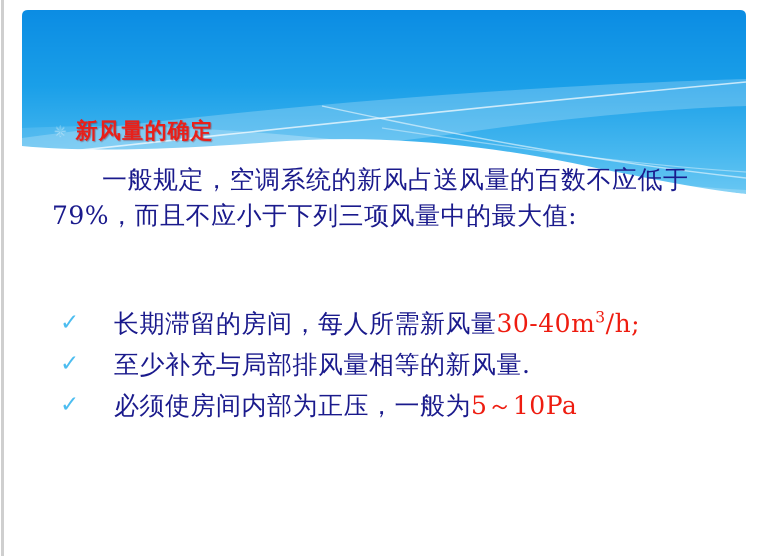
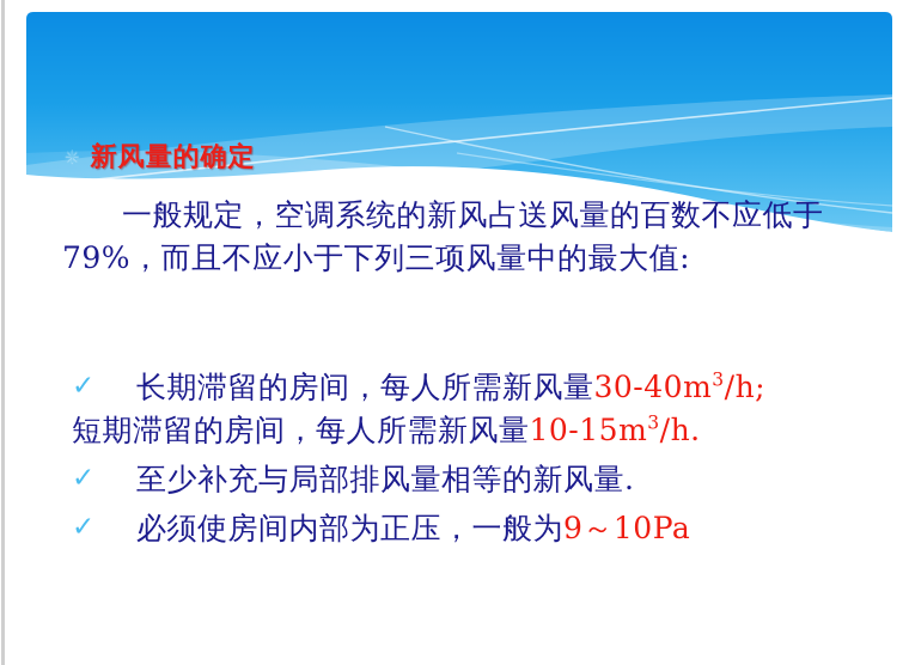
  ✳
  新风量的确定
  一般规定，空调系统的新风占送风量的百数不应低于79%，而且不应小于下列三项风量中的最大值:
  ✓
  长期滞留的房间，每人所需新风量30-40m3/h;
+ 短期滞留的房间，每人所需新风量10-15m3/h.
  ✓
  至少补充与局部排风量相等的新风量.
  ✓
- 必须使房间内部为正压，一般为5～10Pa
+ 必须使房间内部为正压，一般为9～10Pa
